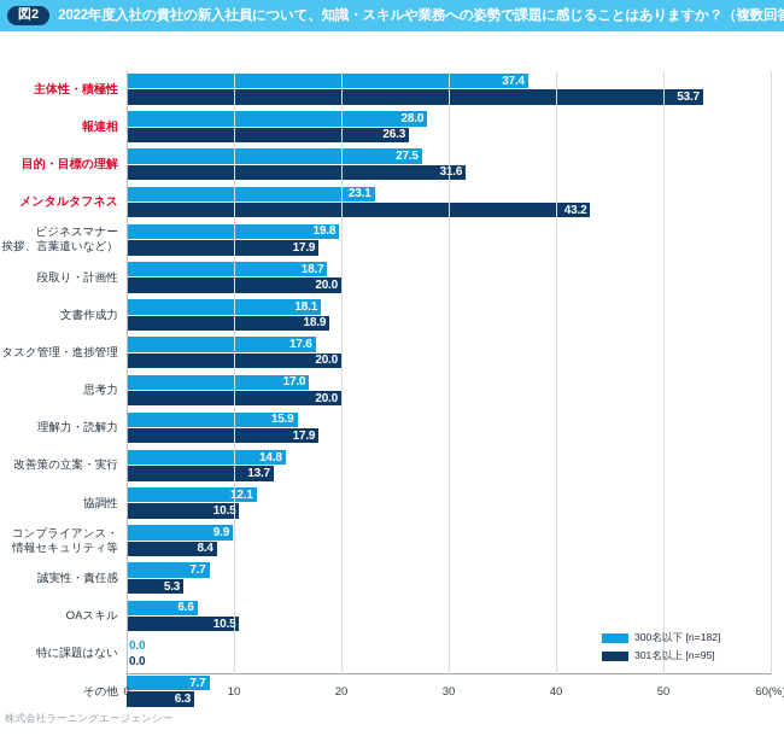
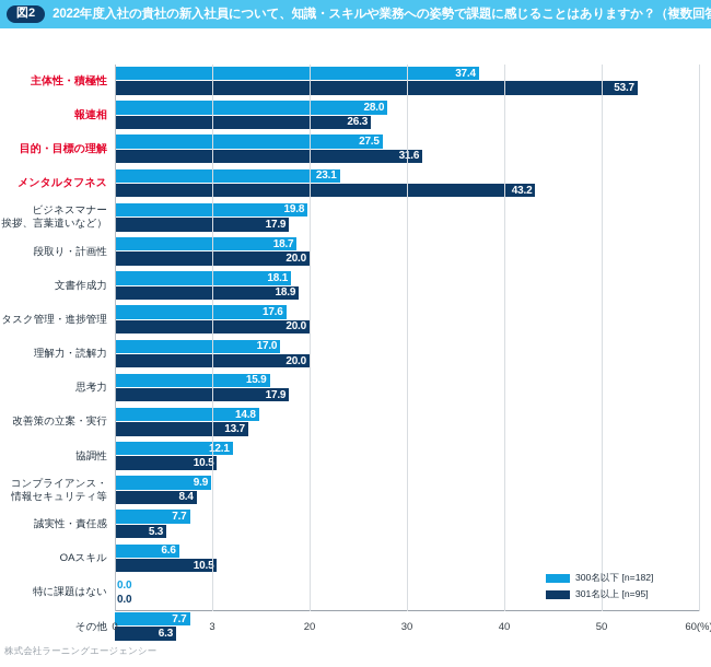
  図2
  2022年度入社の貴社の新入社員について、知識・スキルや業務への姿勢で課題に感じることはありますか？（複数回
  主体性・積極性
  37.4
  53.7
  報連相
  28.0
  26.3
  目的・目標の理解
  27.5
  3.6
  メンタルタフネス
  23.1
  43.2
  ビジネスマナー
  挨拶、言葉遣いなど）
  19.8
  17.9
  段取り・計画性
  18.7
  20.0
  文書作成力
  18.1
  18.9
  タスク管理・進捗管理
  17.6
  20.0
- 思考力
+ 理解力・読解力
  17.0
  20.0
- 理解力・読解力
+ 思考力
  15.9
  17.9
  改善策の立案・実行
  14.8
  13.7
  協調性
  2.1
  10.5
  コンプライアンス・
  情報セキュリティ等
  9.9
  8.4
  誠実性・責任感
  7.7
  5.3
  OAスキル
  6.6
  10.5
  特に課題はない
  0.0
  0.0
  その他
  7.7
  6.3
  0
- 10
+ 3
  20
  30
  40
  50
  60(%
  300名以下 [n=182]
  301名以上 [n=95]
  株式会社ラーニングエージェンシー
